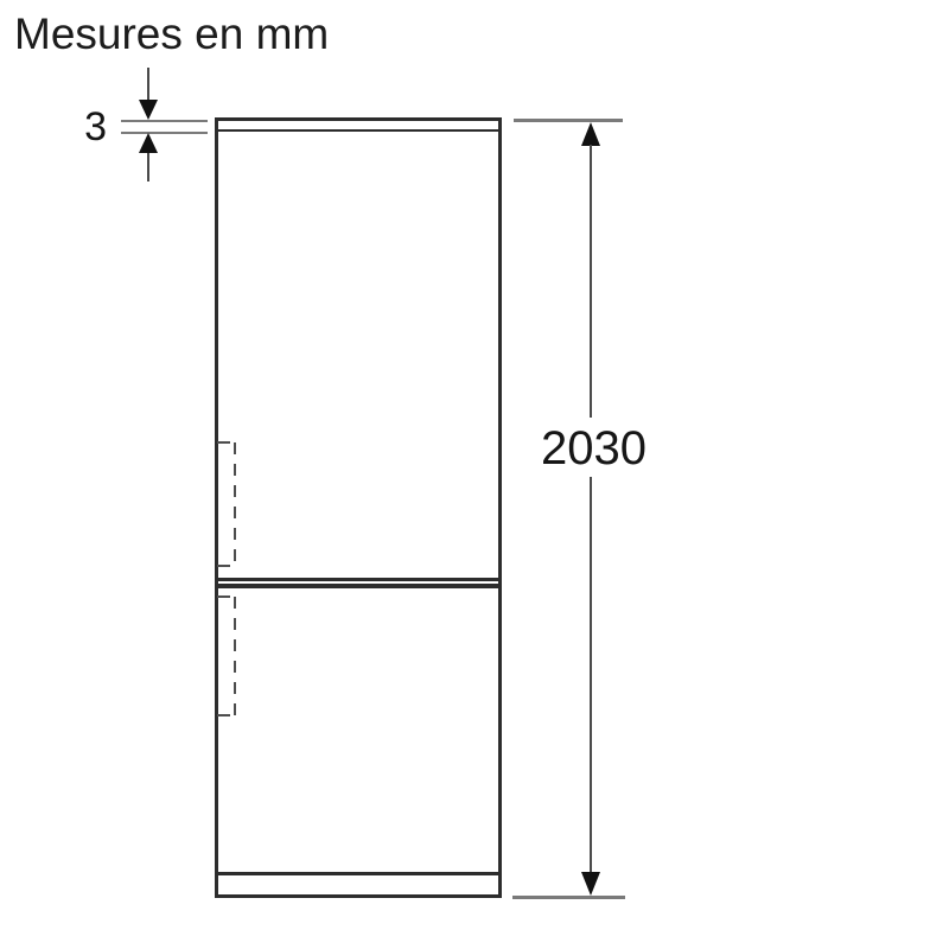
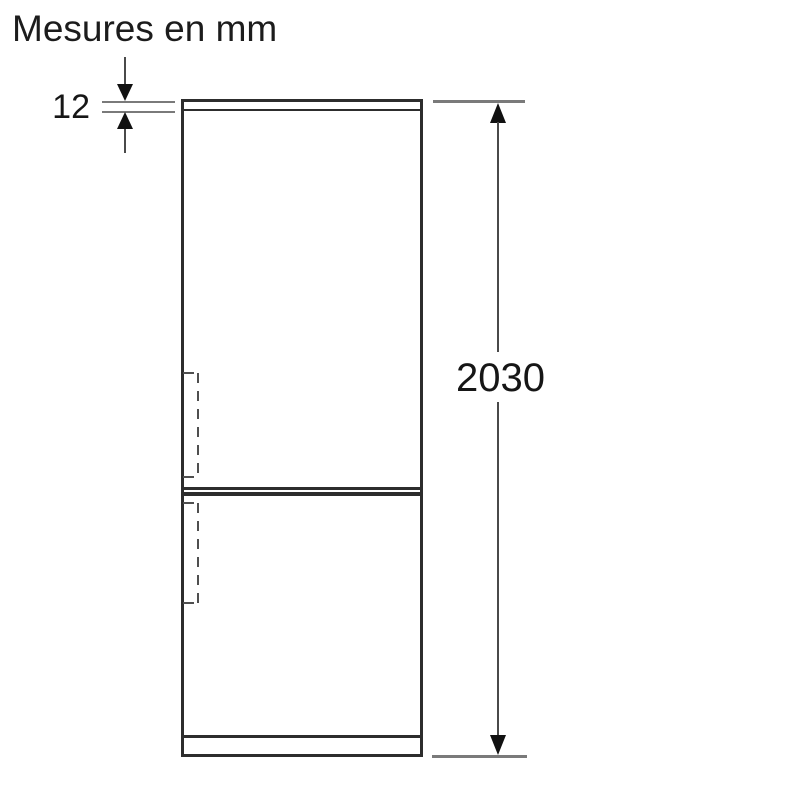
  Mesures en mm
- 3
+ 12
  2030
